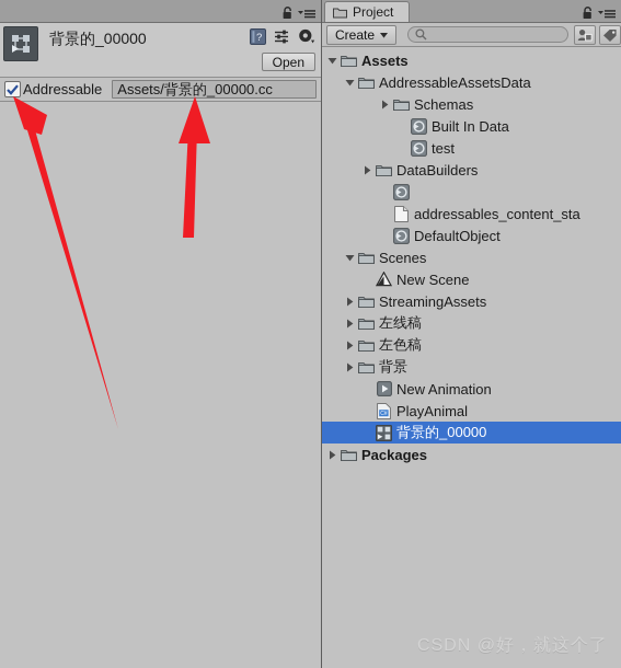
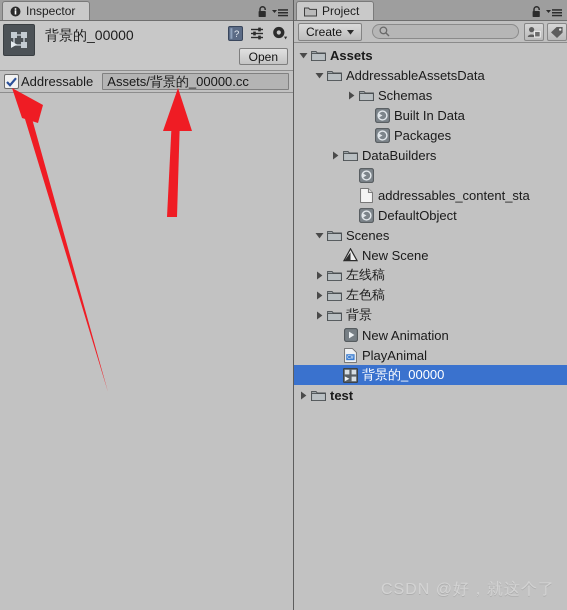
+ Inspector
  背景的_00000
  ?
  Open
  Addressable
  Assets/背景的_00000.cc
  Project
  Create
  Assets
  AddressableAssetsData
  Schemas
  Built In Data
- test
+ Packages
  DataBuilders
  addressables_content_sta
  DefaultObject
  Scenes
  New Scene
- StreamingAssets
  左线稿
  左色稿
  背景
  New Animation
  PlayAnimal
  背景的_00000
- Packages
+ test
  CSDN @好，就这个了
